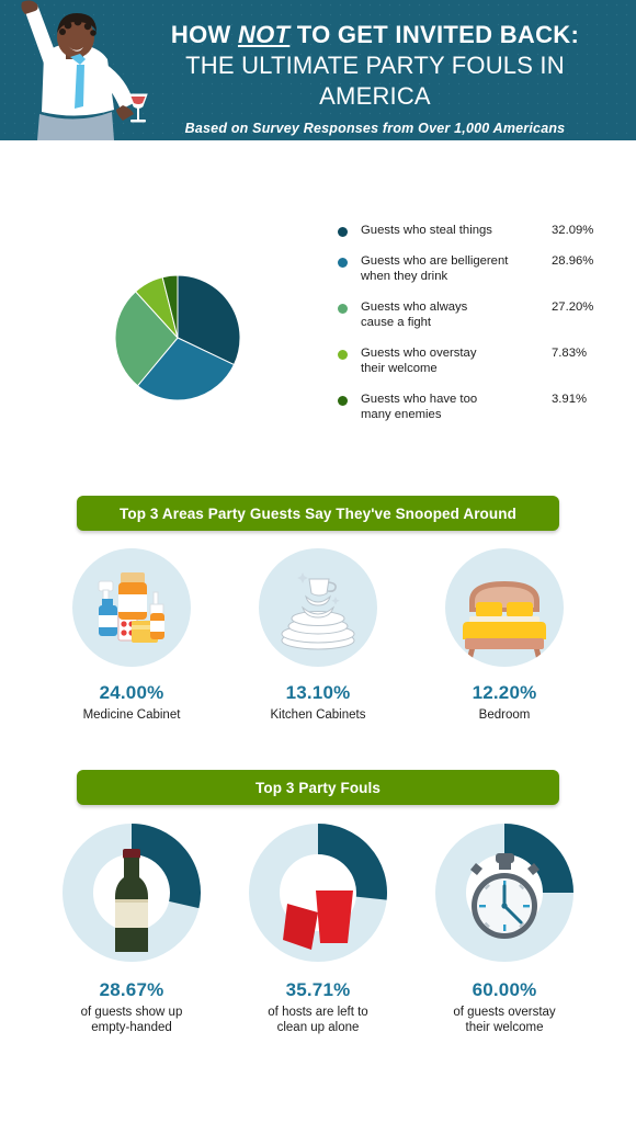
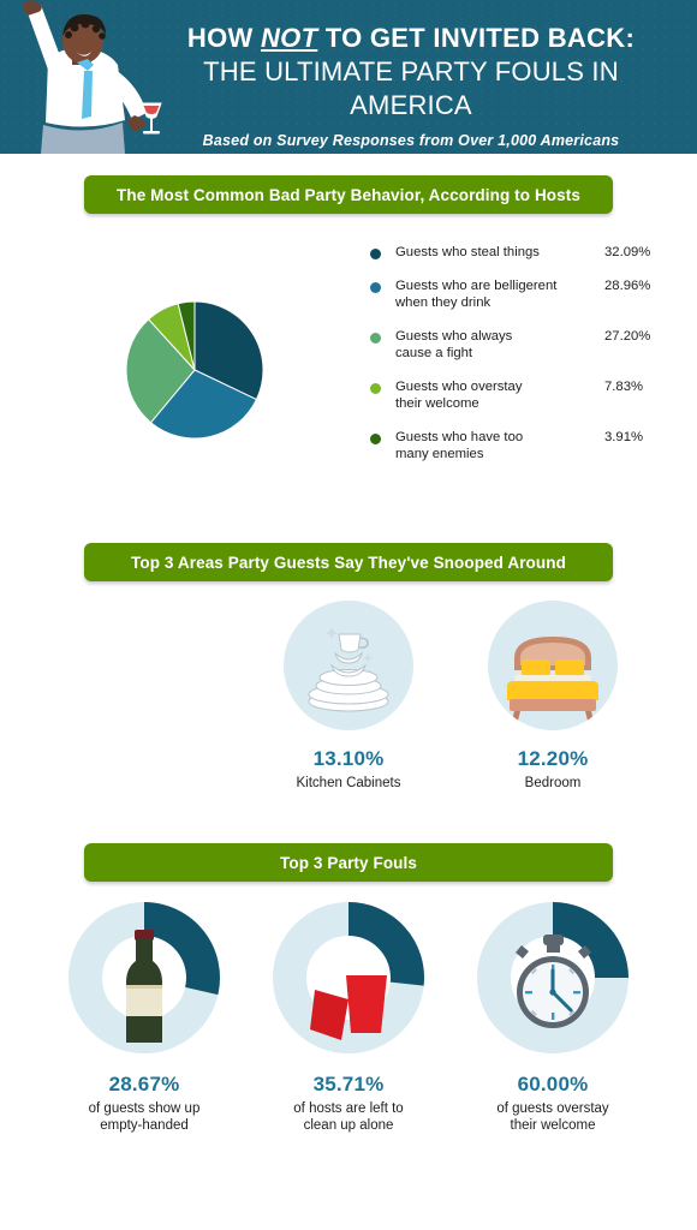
  HOW NOT TO GET INVITED BACK:
  THE ULTIMATE PARTY FOULS IN AMERICA
  Based on Survey Responses from Over 1,000 Americans
+ The Most Common Bad Party Behavior, According to Hosts
  Guests who steal things
  32.09%
  Guests who are belligerent
  when they drink
  28.96%
  Guests who always
  cause a fight
  27.20%
  Guests who overstay
  their welcome
  7.83%
  Guests who have too
  many enemies
  3.91%
  Top 3 Areas Party Guests Say They've Snooped Around
- 24.00%
- Medicine Cabinet
  13.10%
  Kitchen Cabinets
  12.20%
  Bedroom
  Top 3 Party Fouls
  28.67%
  of guests show up
  empty-handed
  35.71%
  of hosts are left to
  clean up alone
  60.00%
  of guests overstay
  their welcome
